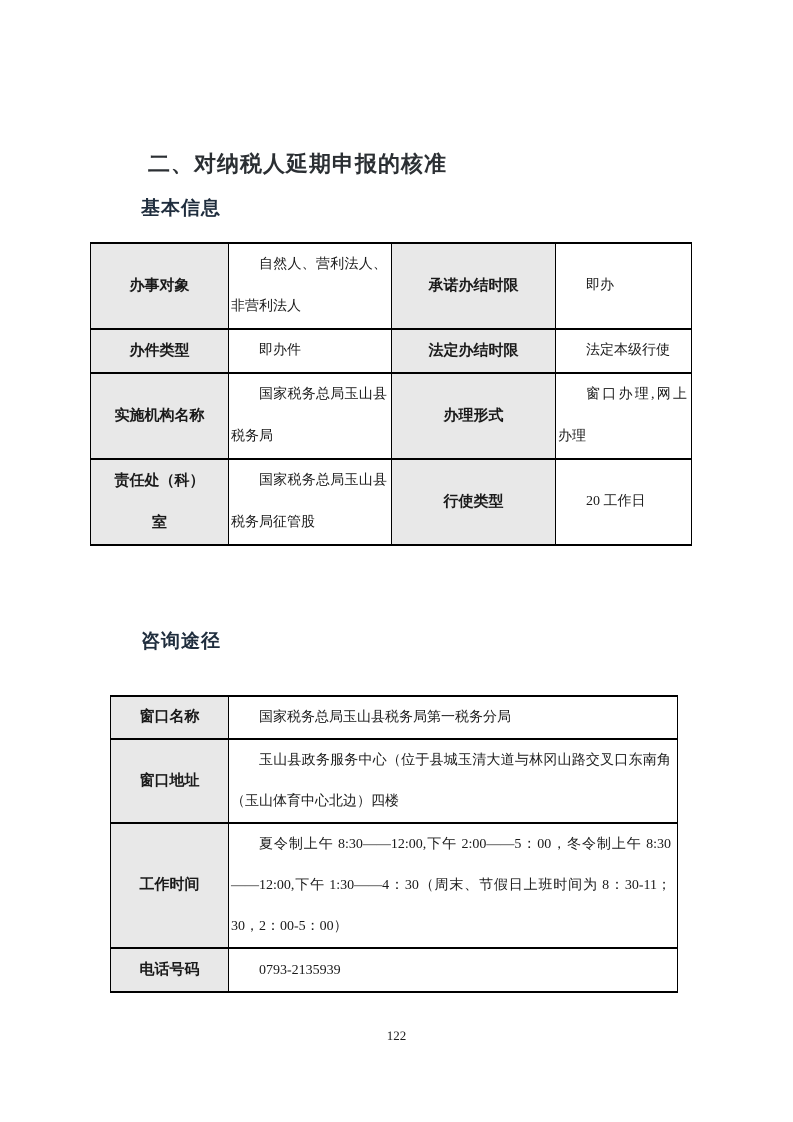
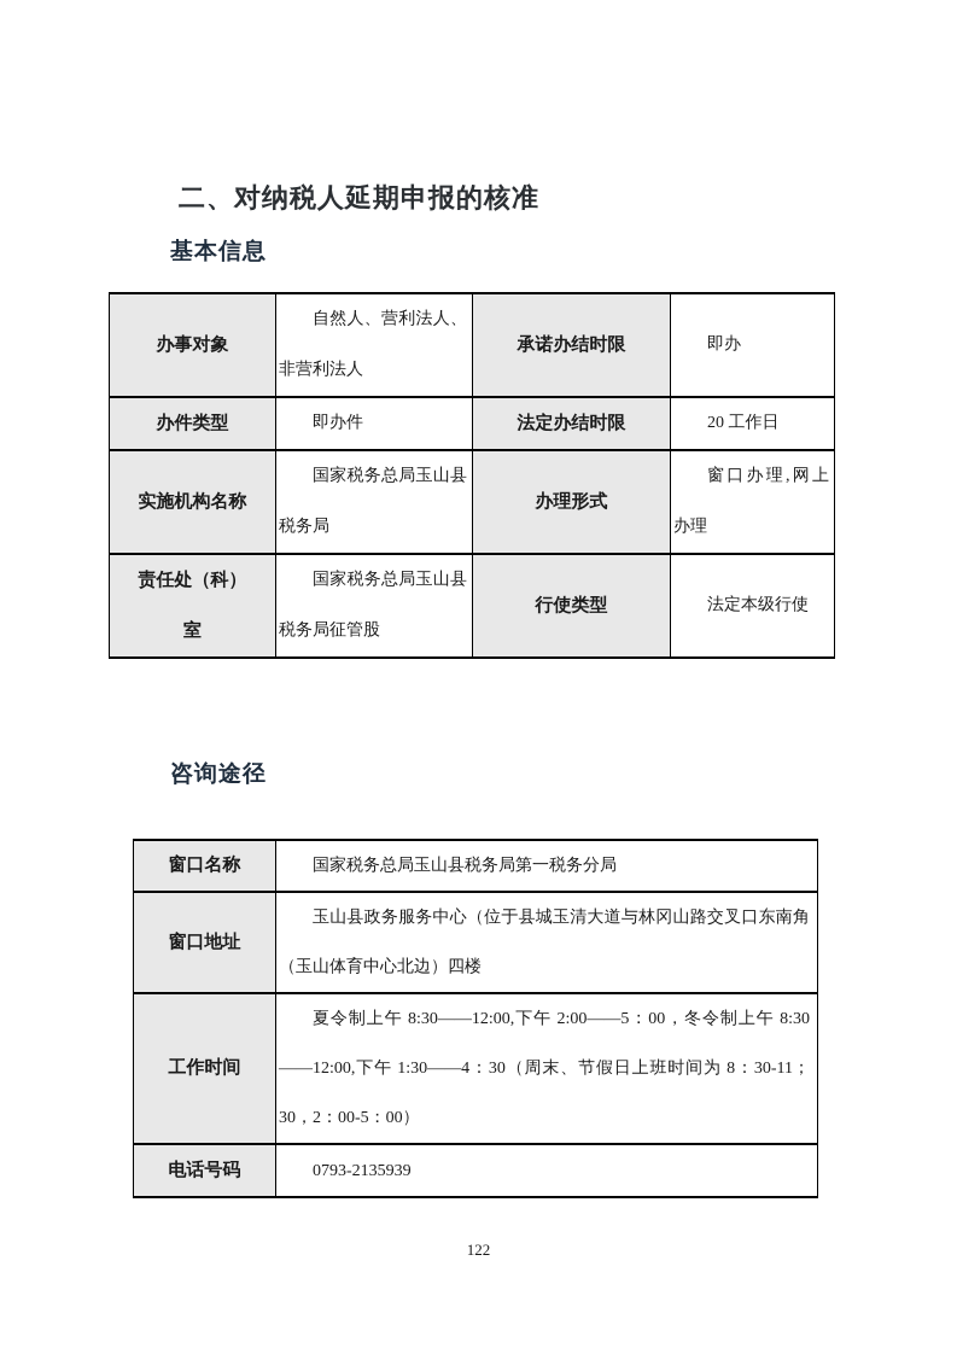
  二、对纳税人延期申报的核准
  基本信息
  办事对象	自然人、营利法人、非营利法人	承诺办结时限	即办
- 办件类型	即办件	法定办结时限	法定本级行使
+ 办件类型	即办件	法定办结时限	20 工作日
  实施机构名称	国家税务总局玉山县税务局	办理形式	窗口办理,网上办理
- 责任处（科）室	国家税务总局玉山县税务局征管股	行使类型	20 工作日
+ 责任处（科）室	国家税务总局玉山县税务局征管股	行使类型	法定本级行使
  咨询途径
  窗口名称	国家税务总局玉山县税务局第一税务分局
  窗口地址	玉山县政务服务中心（位于县城玉清大道与林冈山路交叉口东南角（玉山体育中心北边）四楼
  工作时间	夏令制上午 8:30——12:00,下午 2:00——5：00，冬令制上午 8:30——12:00,下午 1:30——4：30（周末、节假日上班时间为 8：30-11；30，2：00-5：00）
  电话号码	0793-2135939
  122
